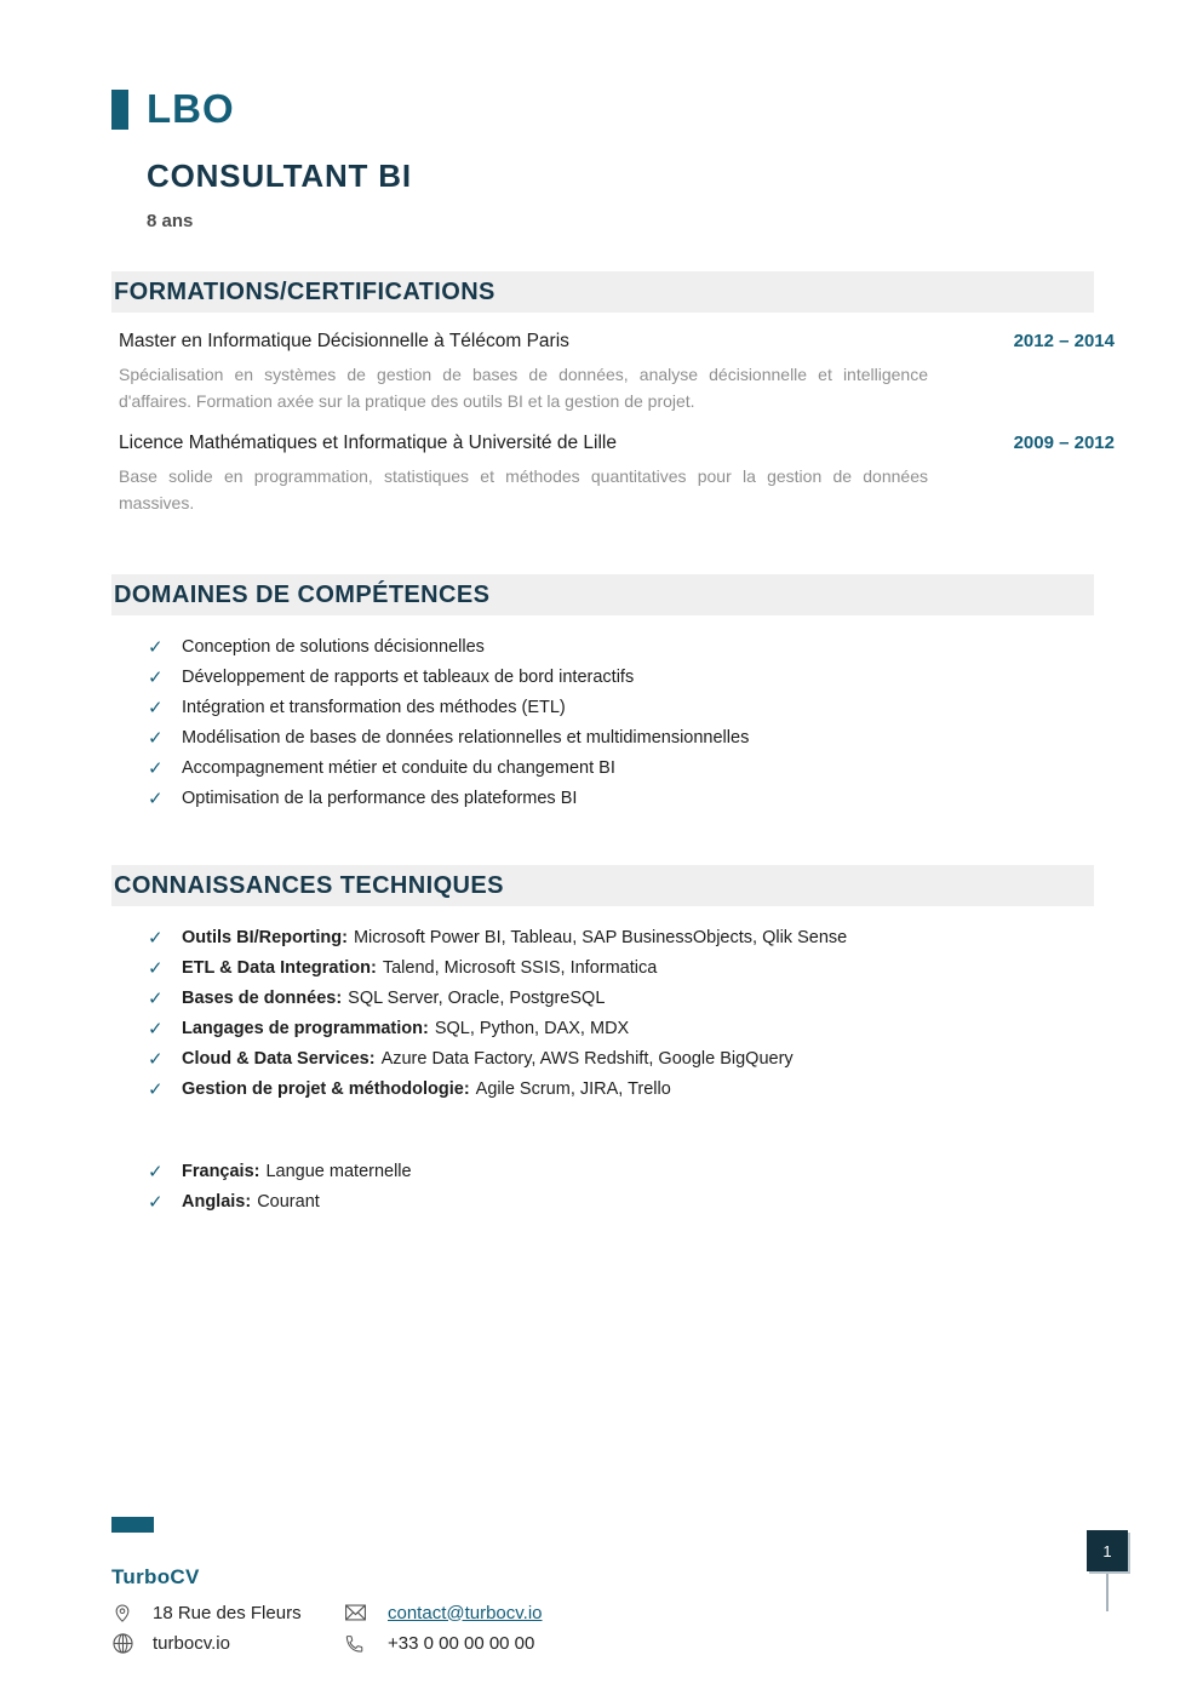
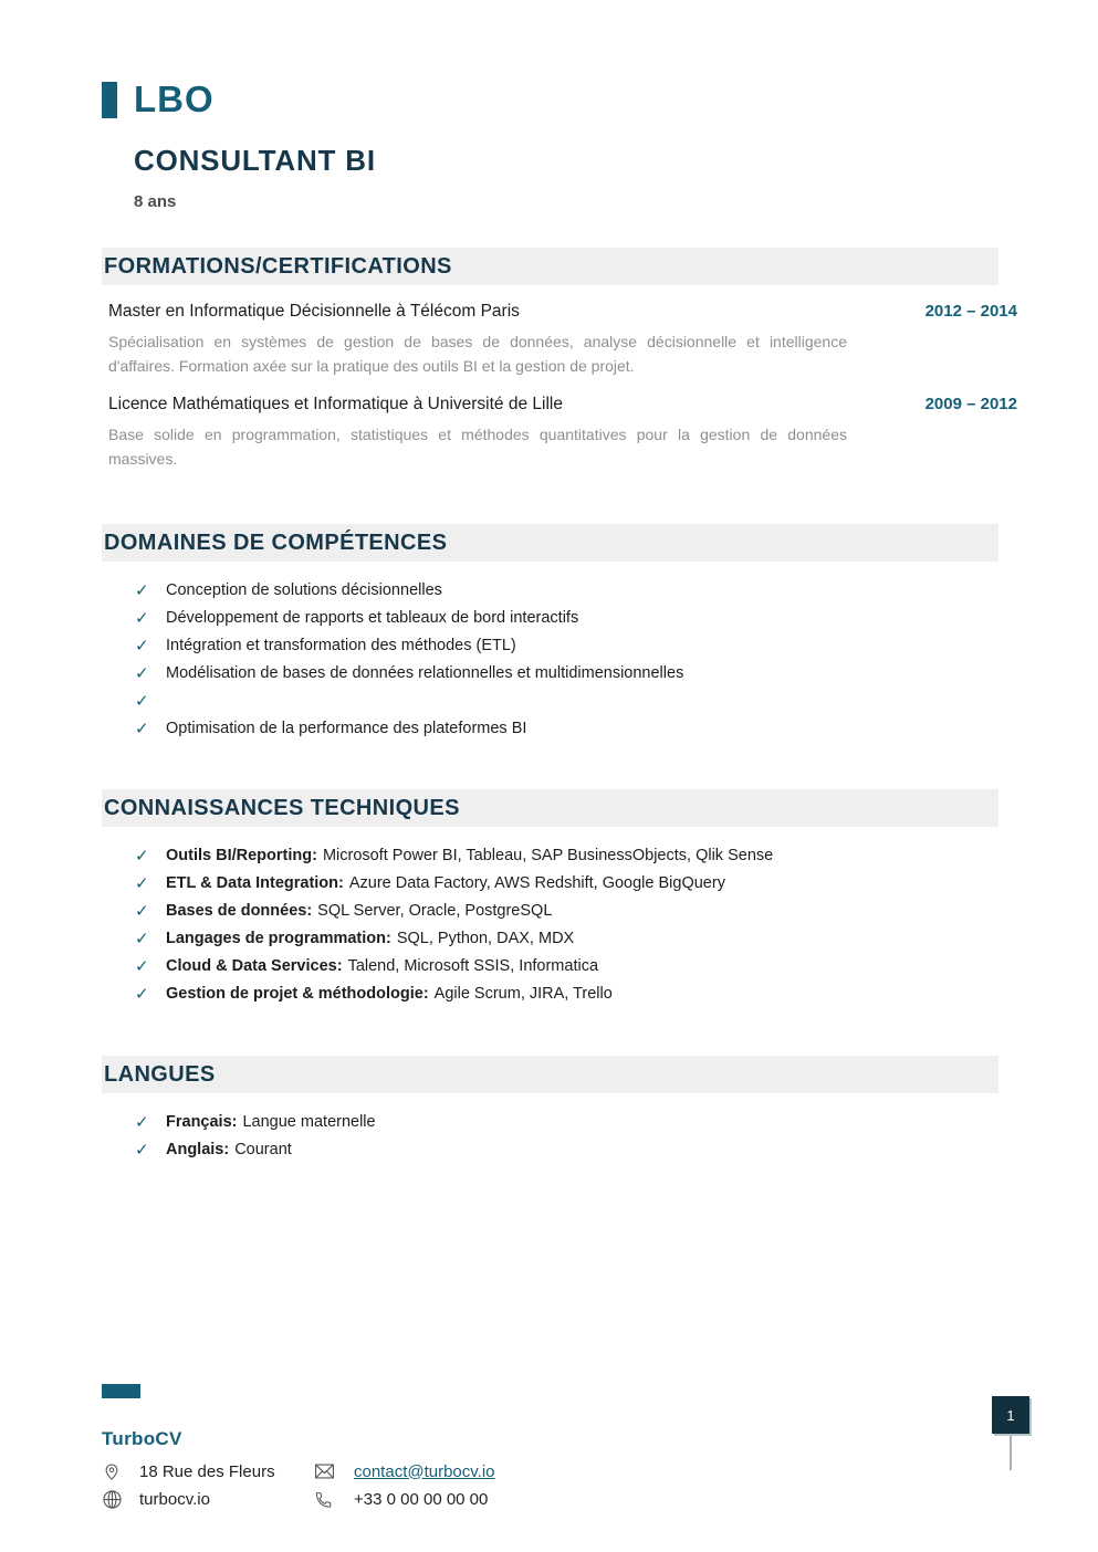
  LBO
  CONSULTANT BI
  8 ans
  FORMATIONS/CERTIFICATIONS
  Master en Informatique Décisionnelle à Télécom Paris
  2012 – 2014
  Spécialisation en systèmes de gestion de bases de données, analyse décisionnelle et intelligence d'affaires. Formation axée sur la pratique des outils BI et la gestion de projet.
  Licence Mathématiques et Informatique à Université de Lille
  2009 – 2012
  Base solide en programmation, statistiques et méthodes quantitatives pour la gestion de données massives.
  DOMAINES DE COMPÉTENCES
  ✓
  Conception de solutions décisionnelles
  ✓
  Développement de rapports et tableaux de bord interactifs
  ✓
  Intégration et transformation des méthodes (ETL)
  ✓
  Modélisation de bases de données relationnelles et multidimensionnelles
  ✓
- Accompagnement métier et conduite du changement BI
  ✓
  Optimisation de la performance des plateformes BI
  CONNAISSANCES TECHNIQUES
  ✓
  Outils BI/Reporting:
  Microsoft Power BI, Tableau, SAP BusinessObjects, Qlik Sense
  ✓
  ETL & Data Integration:
- Talend, Microsoft SSIS, Informatica
+ Azure Data Factory, AWS Redshift, Google BigQuery
  ✓
  Bases de données:
  SQL Server, Oracle, PostgreSQL
  ✓
  Langages de programmation:
  SQL, Python, DAX, MDX
  ✓
  Cloud & Data Services:
- Azure Data Factory, AWS Redshift, Google BigQuery
+ Talend, Microsoft SSIS, Informatica
  ✓
  Gestion de projet & méthodologie:
  Agile Scrum, JIRA, Trello
+ LANGUES
  ✓
  Français:
  Langue maternelle
  ✓
  Anglais:
  Courant
  TurboCV
  18 Rue des Fleurs
  contact@turbocv.io
  turbocv.io
  +33 0 00 00 00 00
  1
